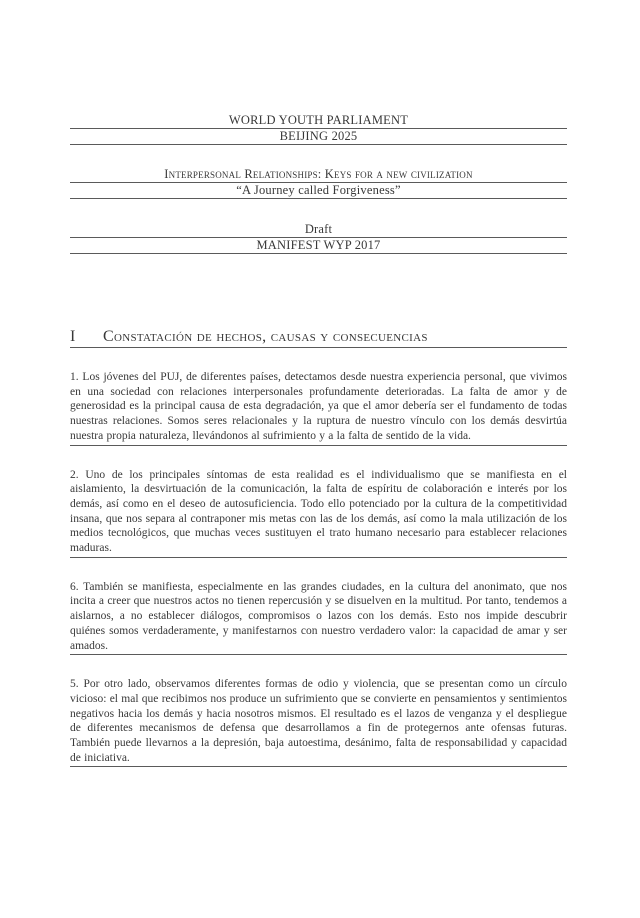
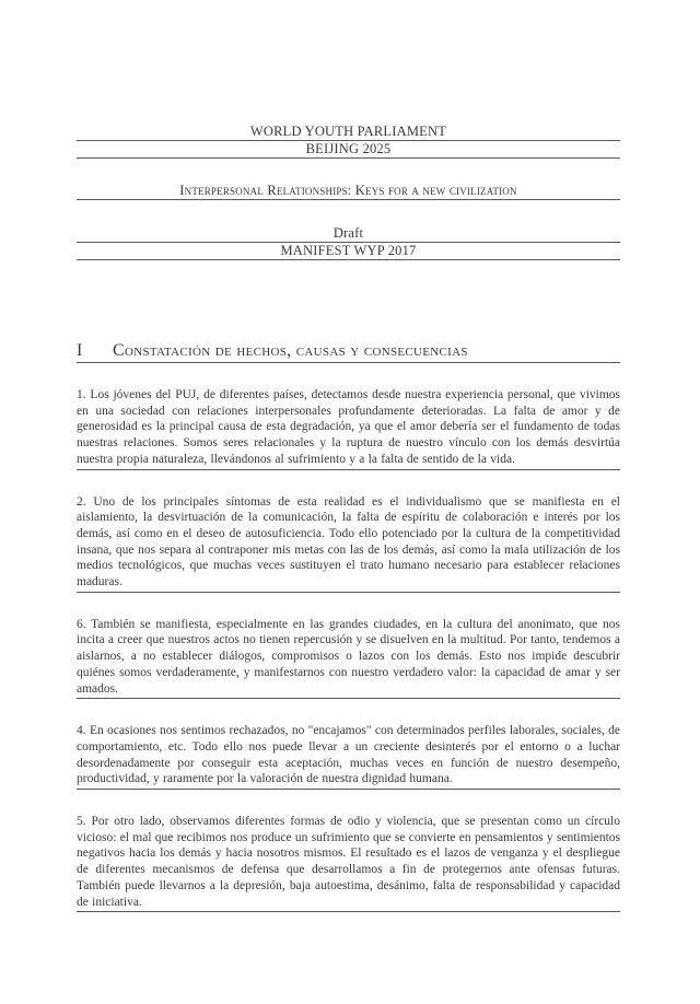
  WORLD YOUTH PARLIAMENT
  BEIJING 2025
  Interpersonal Relationships: Keys for a new civilization
- “A Journey called Forgiveness”
  Draft
  MANIFEST WYP 2017
  I
  Constatación de hechos, causas y consecuencias
  1. Los jóvenes del PUJ, de diferentes países, detectamos desde nuestra experiencia personal, que vivimos en una sociedad con relaciones interpersonales profundamente deterioradas. La falta de amor y de generosidad es la principal causa de esta degradación, ya que el amor debería ser el fundamento de todas nuestras relaciones. Somos seres relacionales y la ruptura de nuestro vínculo con los demás desvirtúa nuestra propia naturaleza, llevándonos al sufrimiento y a la falta de sentido de la vida.
  2. Uno de los principales síntomas de esta realidad es el individualismo que se manifiesta en el aislamiento, la desvirtuación de la comunicación, la falta de espíritu de colaboración e interés por los demás, así como en el deseo de autosuficiencia. Todo ello potenciado por la cultura de la competitividad insana, que nos separa al contraponer mis metas con las de los demás, así como la mala utilización de los medios tecnológicos, que muchas veces sustituyen el trato humano necesario para establecer relaciones maduras.
  6. También se manifiesta, especialmente en las grandes ciudades, en la cultura del anonimato, que nos incita a creer que nuestros actos no tienen repercusión y se disuelven en la multitud. Por tanto, tendemos a aislarnos, a no establecer diálogos, compromisos o lazos con los demás. Esto nos impide descubrir quiénes somos verdaderamente, y manifestarnos con nuestro verdadero valor: la capacidad de amar y ser amados.
+ 4. En ocasiones nos sentimos rechazados, no "encajamos" con determinados perfiles laborales, sociales, de comportamiento, etc. Todo ello nos puede llevar a un creciente desinterés por el entorno o a luchar desordenadamente por conseguir esta aceptación, muchas veces en función de nuestro desempeño, productividad, y raramente por la valoración de nuestra dignidad humana.
  5. Por otro lado, observamos diferentes formas de odio y violencia, que se presentan como un círculo vicioso: el mal que recibimos nos produce un sufrimiento que se convierte en pensamientos y sentimientos negativos hacia los demás y hacia nosotros mismos. El resultado es el lazos de venganza y el despliegue de diferentes mecanismos de defensa que desarrollamos a fin de protegernos ante ofensas futuras. También puede llevarnos a la depresión, baja autoestima, desánimo, falta de responsabilidad y capacidad de iniciativa.
